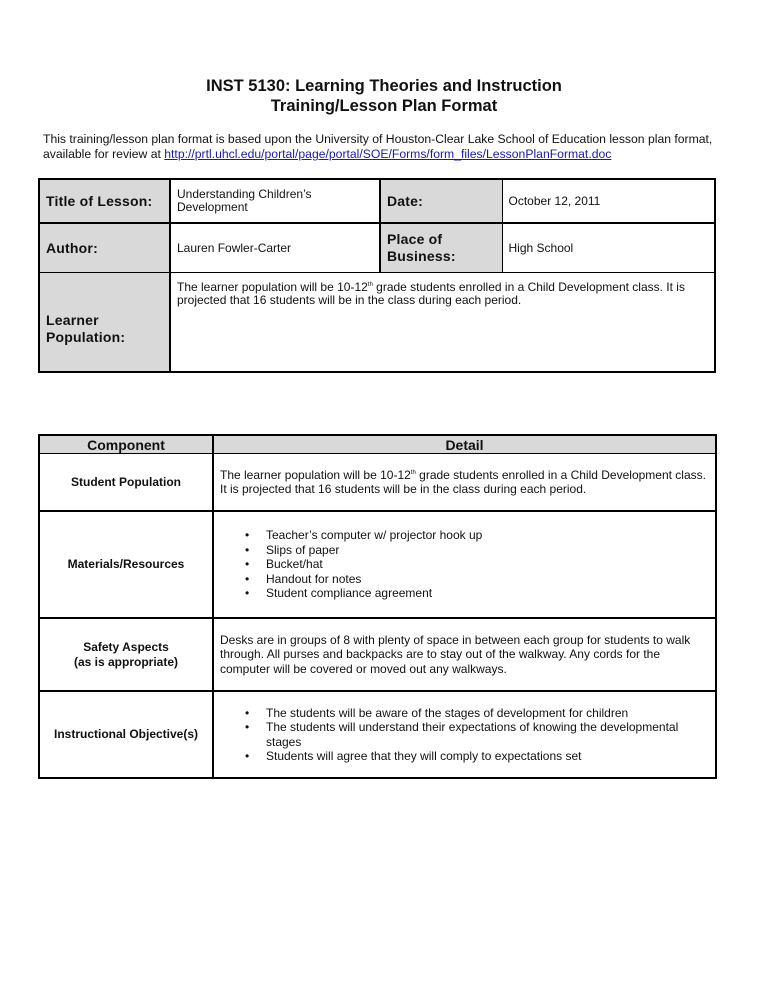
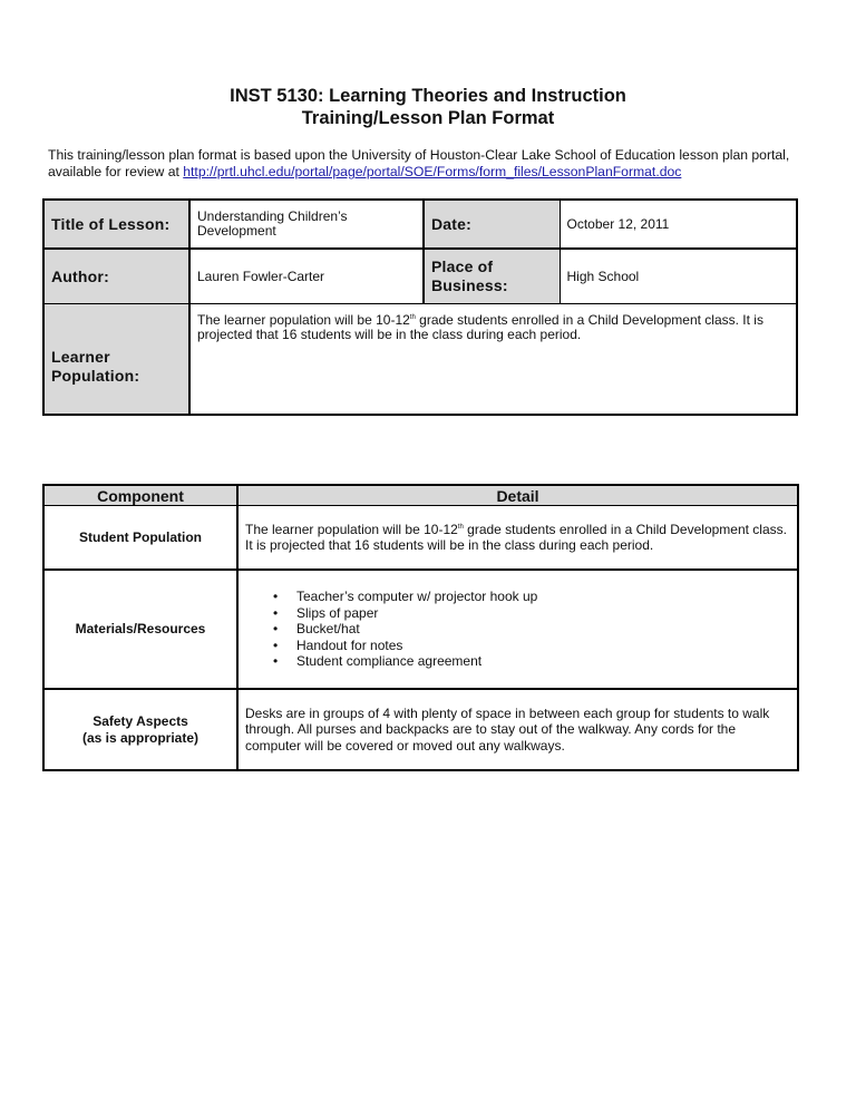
  INST 5130: Learning Theories and Instruction
  Training/Lesson Plan Format
- This training/lesson plan format is based upon the University of Houston-Clear Lake School of Education lesson plan format, available for review at http://prtl.uhcl.edu/portal/page/portal/SOE/Forms/form_files/LessonPlanFormat.doc
+ This training/lesson plan format is based upon the University of Houston-Clear Lake School of Education lesson plan portal, available for review at http://prtl.uhcl.edu/portal/page/portal/SOE/Forms/form_files/LessonPlanFormat.doc
  Title of Lesson:	Understanding Children’s Development	Date:	October 12, 2011
  Author:	Lauren Fowler-Carter	Place of Business:	High School
  Learner Population:	The learner population will be 10-12 grade students enrolled in a Child Development class. It is projected that 16 students will be in the class during each period.
  Component	Detail
  Student Population	The learner population will be 10-12 grade students enrolled in a Child Development class. It is projected that 16 students will be in the class during each period.
  Materials/Resources	Teacher’s computer w/ projector hook up Slips of paper Bucket/hat Handout for notes Student compliance agreement
- Safety Aspects(as is appropriate)	Desks are in groups of 8 with plenty of space in between each group for students to walk through. All purses and backpacks are to stay out of the walkway. Any cords for the computer will be covered or moved out any walkways.
+ Safety Aspects(as is appropriate)	Desks are in groups of 4 with plenty of space in between each group for students to walk through. All purses and backpacks are to stay out of the walkway. Any cords for the computer will be covered or moved out any walkways.
- Instructional Objective(s)	The students will be aware of the stages of development for children The students will understand their expectations of knowing the developmental stages Students will agree that they will comply to expectations set
